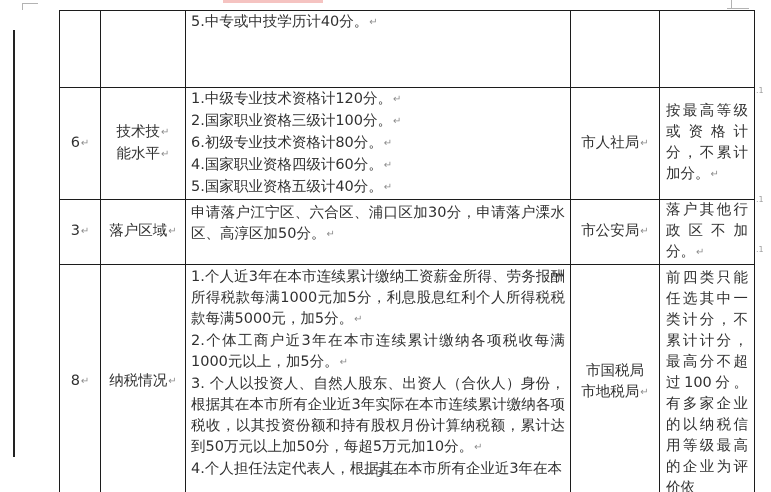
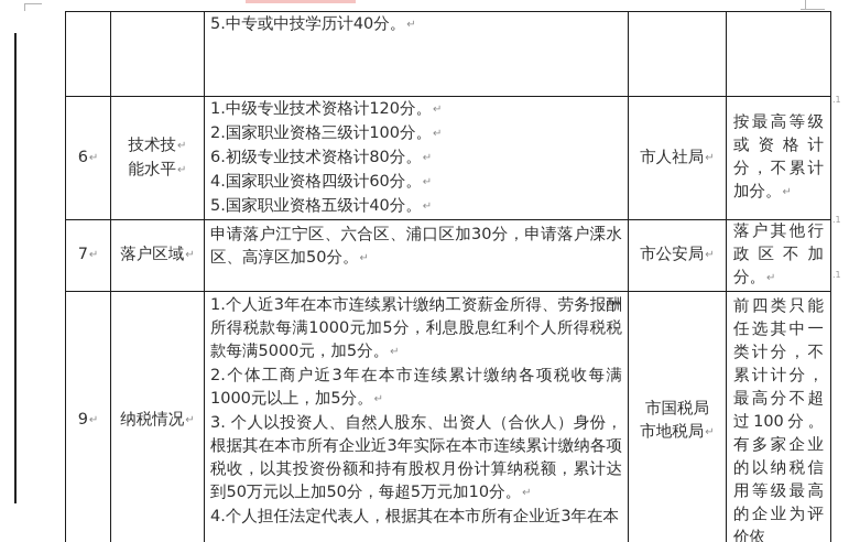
  		5.中专或中技学历计40分。↵
  6↵	技术技↵ 能水平↵	1.中级专业技术资格计120分。↵ 2.国家职业资格三级计100分。↵ 6.初级专业技术资格计80分。↵ 4.国家职业资格四级计60分。↵ 5.国家职业资格五级计40分。↵	市人社局↵	按最高等级或资格计分，不累计加分。↵
- 3↵	落户区域↵	申请落户江宁区、六合区、浦口区加30分，申请落户溧水区、高淳区加50分。↵	市公安局↵	落户其他行政区不加分。↵
+ 7↵	落户区域↵	申请落户江宁区、六合区、浦口区加30分，申请落户溧水区、高淳区加50分。↵	市公安局↵	落户其他行政区不加分。↵
- 8↵	纳税情况↵	1.个人近3年在本市连续累计缴纳工资薪金所得、劳务报酬所得税款每满1000元加5分，利息股息红利个人所得税税款每满5000元，加5分。↵ 2.个体工商户近3年在本市连续累计缴纳各项税收每满1000元以上，加5分。↵ 3. 个人以投资人、自然人股东、出资人（合伙人）身份，根据其在本市所有企业近3年实际在本市连续累计缴纳各项税收，以其投资份额和持有股权月份计算纳税额，累计达到50万元以上加50分，每超5万元加10分。↵ 4.个人担任法定代表人，根据其在本市所有企业近3年在本	市国税局 市地税局↵	前四类只能任选其中一类计分，不累计计分，最高分不超过100分。有多家企业的以纳税信用等级最高的企业为评价依
+ 9↵	纳税情况↵	1.个人近3年在本市连续累计缴纳工资薪金所得、劳务报酬所得税款每满1000元加5分，利息股息红利个人所得税税款每满5000元，加5分。↵ 2.个体工商户近3年在本市连续累计缴纳各项税收每满1000元以上，加5分。↵ 3. 个人以投资人、自然人股东、出资人（合伙人）身份，根据其在本市所有企业近3年实际在本市连续累计缴纳各项税收，以其投资份额和持有股权月份计算纳税额，累计达到50万元以上加50分，每超5万元加10分。↵ 4.个人担任法定代表人，根据其在本市所有企业近3年在本	市国税局 市地税局↵	前四类只能任选其中一类计分，不累计计分，最高分不超过100分。有多家企业的以纳税信用等级最高的企业为评价依
  .1
  .1
  .1
- —3—↵
